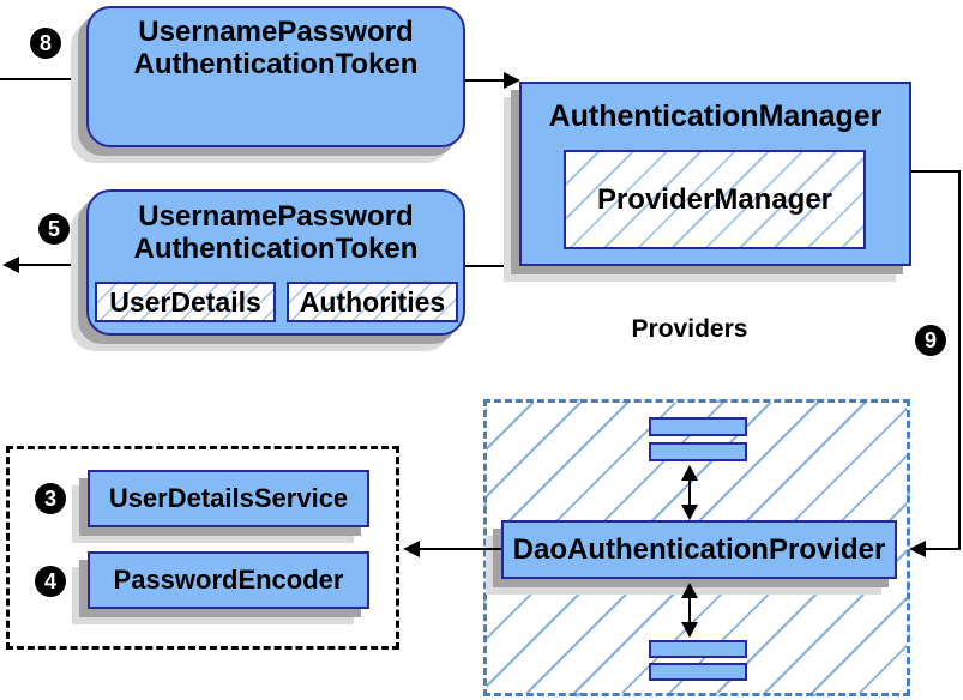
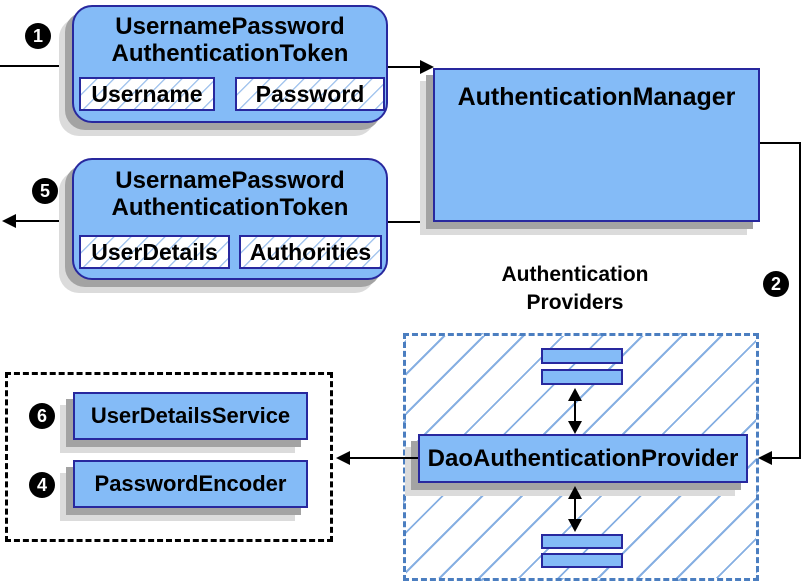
- 8
+ 1
- 9
+ 2
- 3
+ 6
  4
  5
  UsernamePassword
  AuthenticationToken
+ Username
+ Password
  AuthenticationManager
- ProviderManager
  UsernamePassword
  AuthenticationToken
  UserDetails
  Authorities
+ Authentication
  Providers
  DaoAuthenticationProvider
  UserDetailsService
  PasswordEncoder
